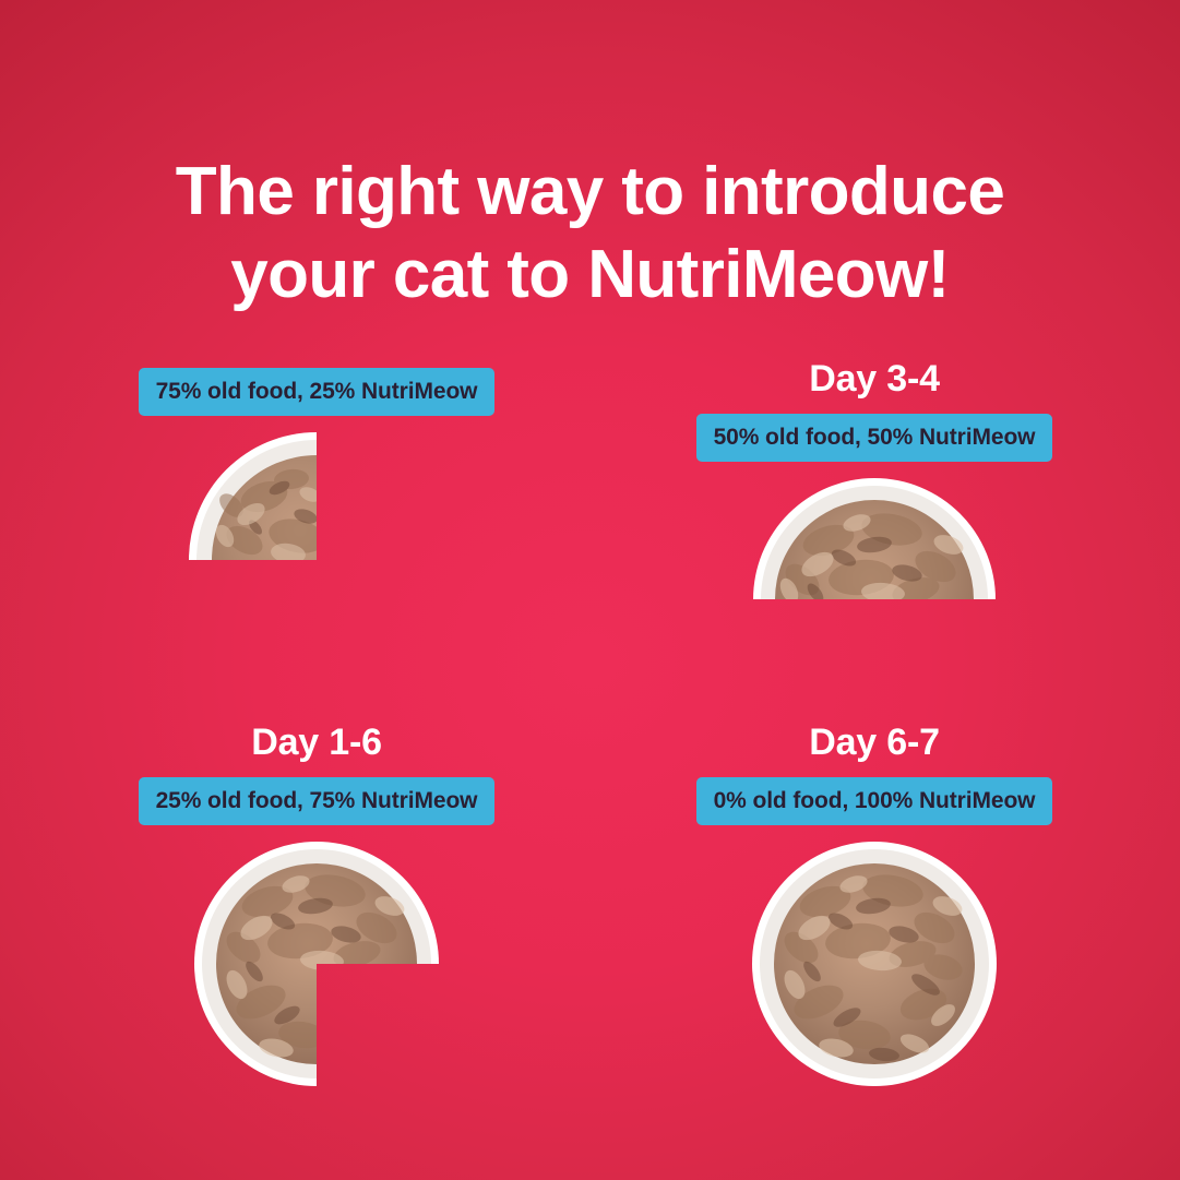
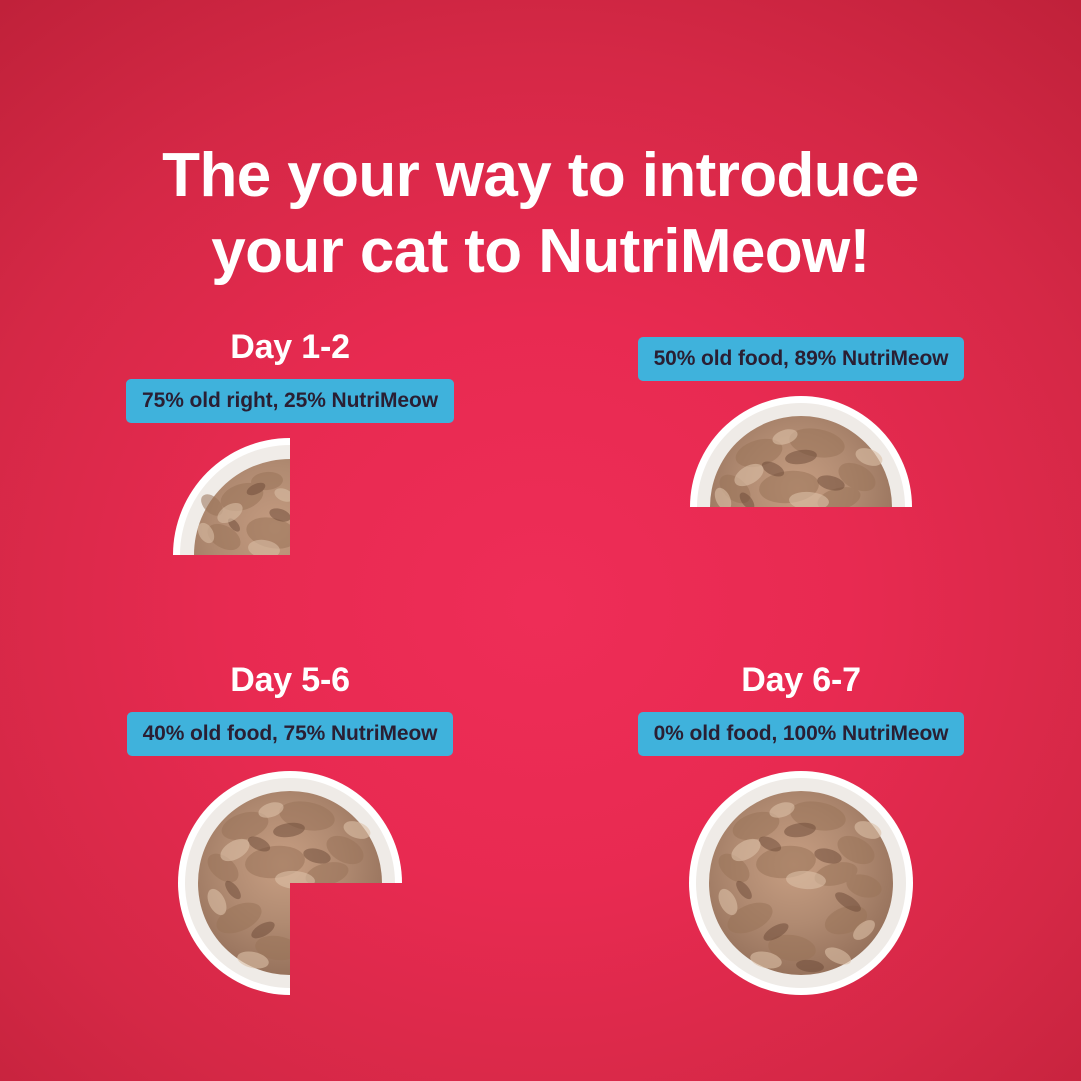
- The right way to introduce
+ The your way to introduce
  your cat to NutriMeow!
+ Day 1-2
- 75% old food, 25% NutriMeow
+ 75% old right, 25% NutriMeow
- Day 3-4
- 50% old food, 50% NutriMeow
+ 50% old food, 89% NutriMeow
- Day 1-6
+ Day 5-6
- 25% old food, 75% NutriMeow
+ 40% old food, 75% NutriMeow
  Day 6-7
  0% old food, 100% NutriMeow
